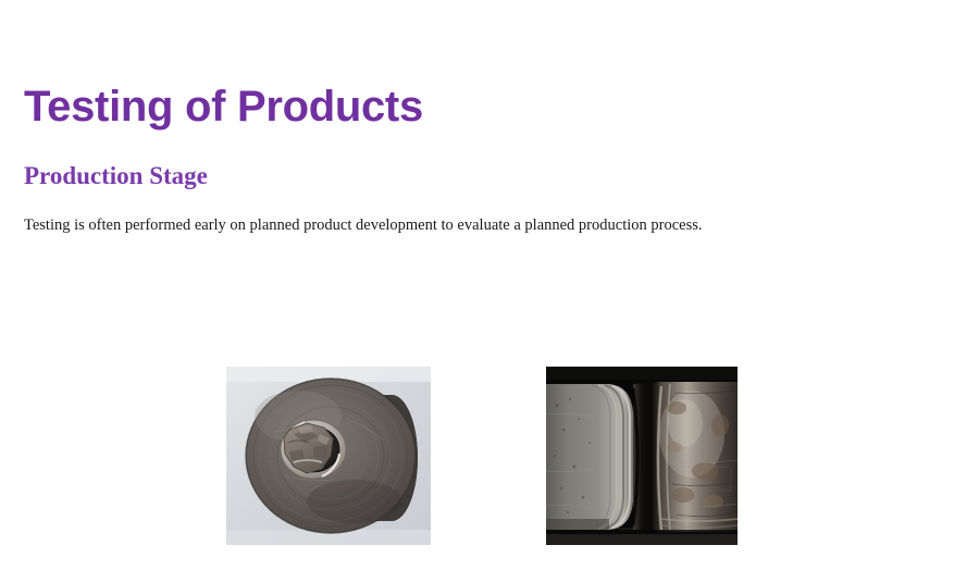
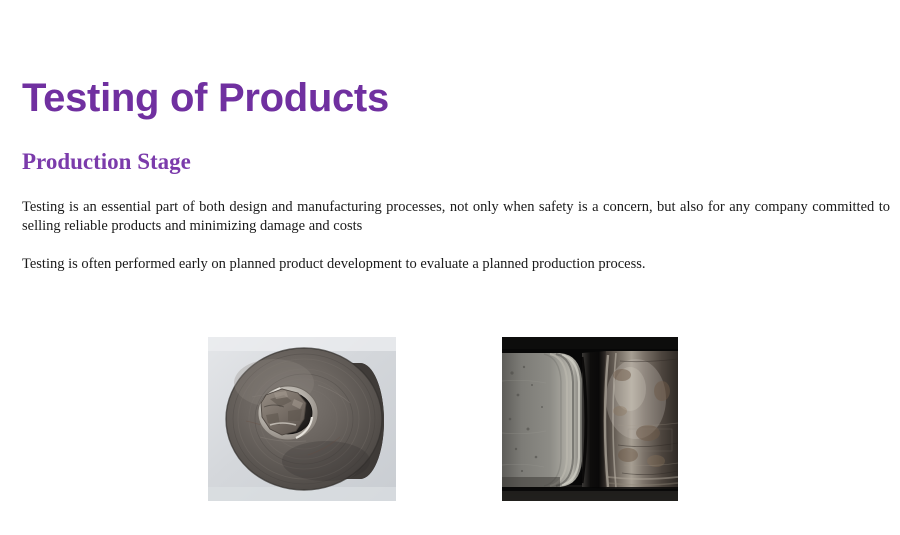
  Testing of Products
  Production Stage
+ Testing is an essential part of both design and manufacturing processes, not only when safety is a concern, but also for any company committed to selling reliable products and minimizing damage and costs
  Testing is often performed early on planned product development to evaluate a planned production process.
